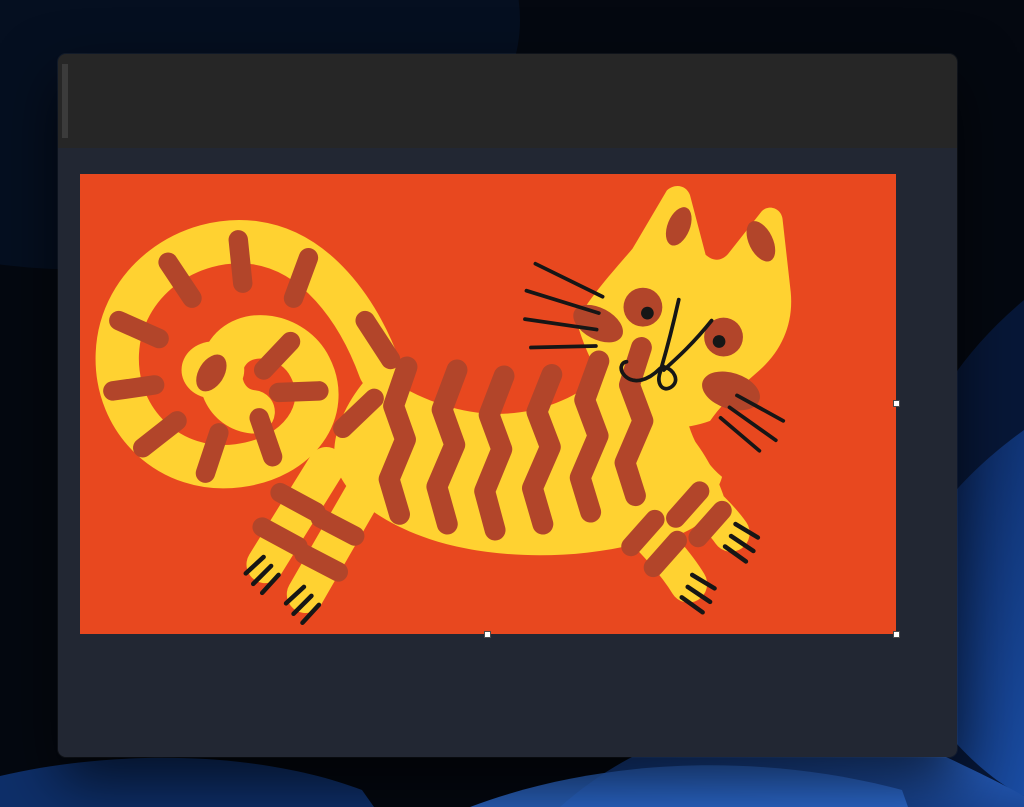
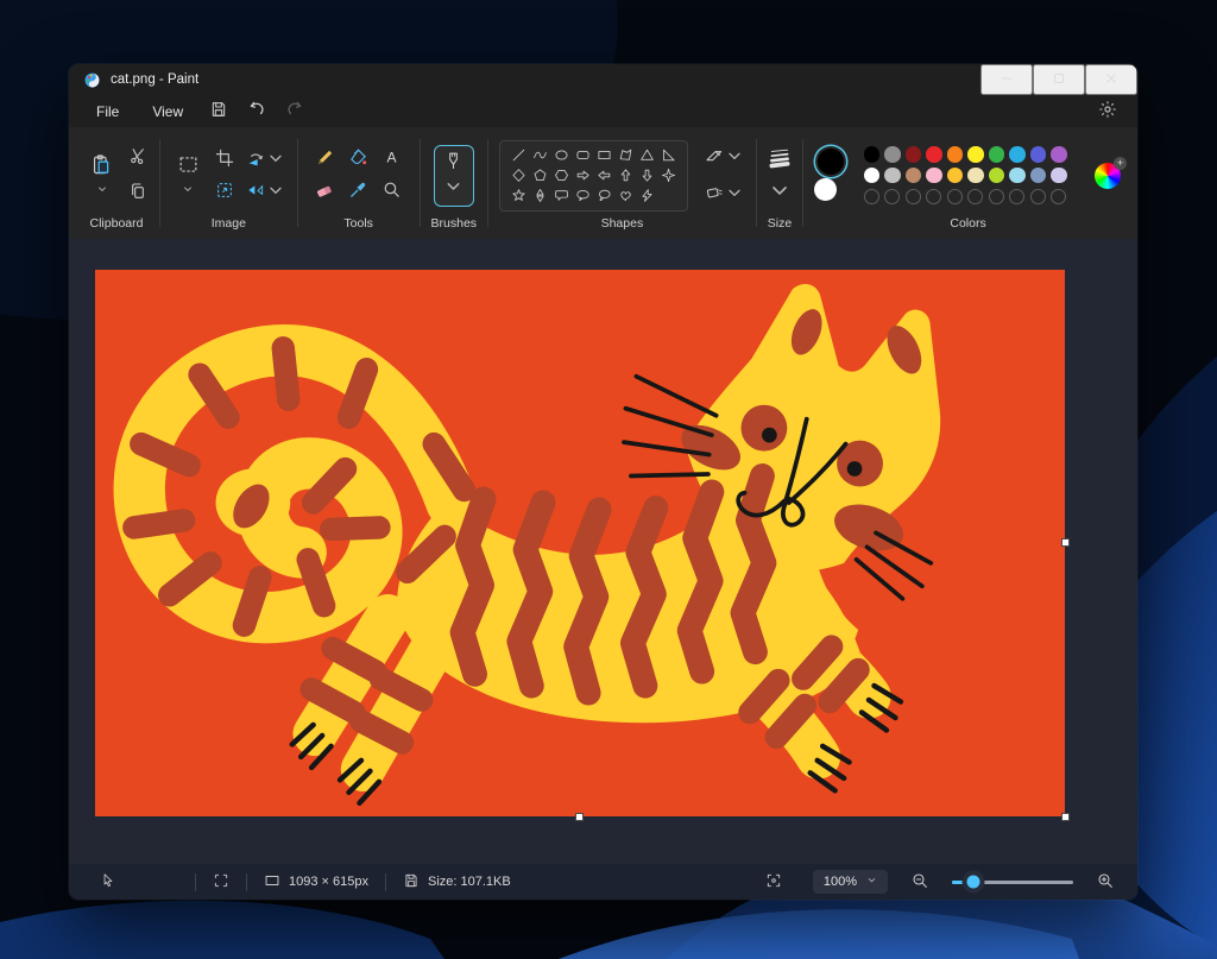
+ cat.png - Paint
+ File
+ View
+ Clipboard
+ Image
+ A
+ Tools
+ Brushes
+ Shapes
+ Size
+ +
+ Colors
+ 1093 × 615px
+ Size: 107.1KB
+ 100%
